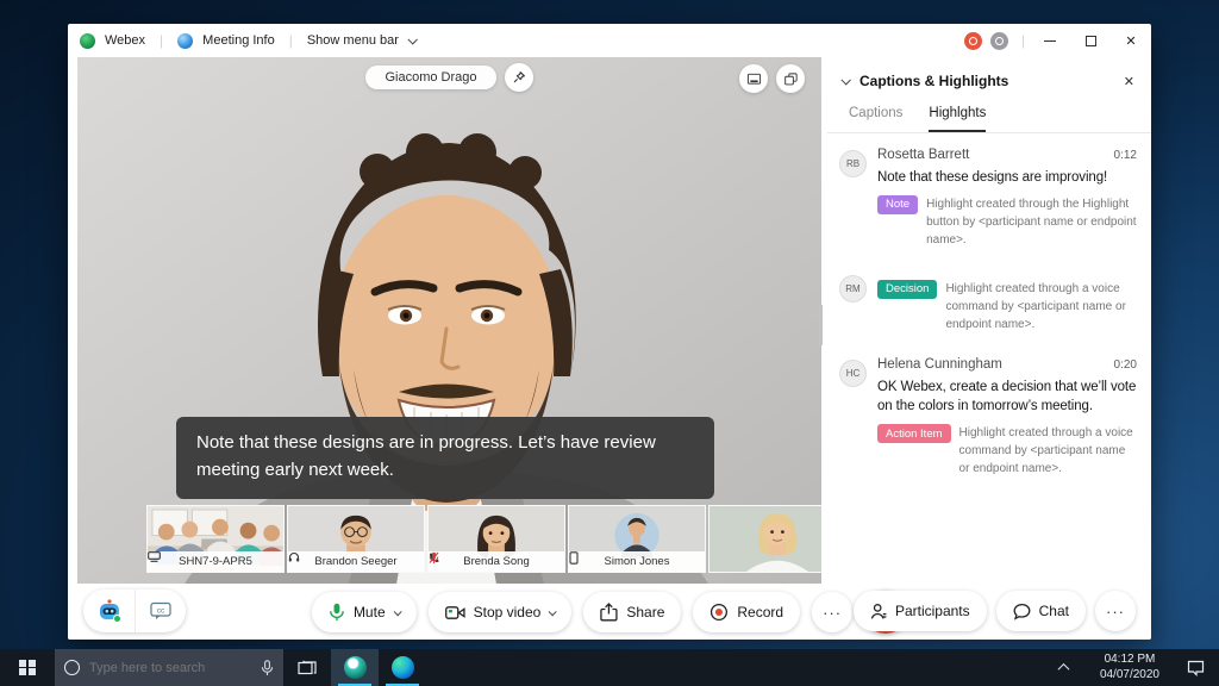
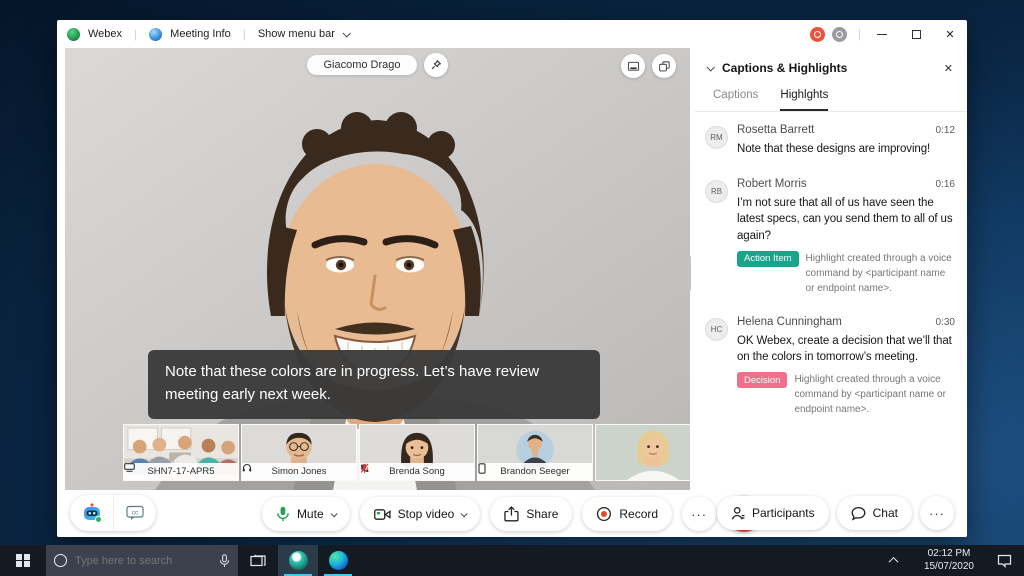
  Webex
  |
  Meeting Info
  |
  Show menu bar
  |
  ✕
  Giacomo Drago
- Note that these designs are in progress. Let’s have review meeting early next week.
+ Note that these colors are in progress. Let’s have review meeting early next week.
- SHN7-9-APR5
+ SHN7-17-APR5
- Brandon Seeger
+ Simon Jones
  Brenda Song
- Simon Jones
+ Brandon Seeger
  Captions & Highlights
  ✕
  Captions
  Highlghts
- RB
+ RM
  Rosetta Barrett
  0:12
  Note that these designs are improving!
- Note
- Highlight created through the Highlight button by <participant name or endpoint name>.
- RM
+ RB
+ Robert Morris
+ 0:16
+ I’m not sure that all of us have seen the latest specs, can you send them to all of us again?
- Decision
+ Action Item
  Highlight created through a voice command by <participant name or endpoint name>.
  HC
  Helena Cunningham
- 0:20
+ 0:30
- OK Webex, create a decision that we’ll vote on the colors in tomorrow’s meeting.
+ OK Webex, create a decision that we’ll that on the colors in tomorrow’s meeting.
- Action Item
+ Decision
  Highlight created through a voice command by <participant name or endpoint name>.
  Mute
  Stop video
  Share
  Record
  ···
  Participants
  Chat
  ···
  Type here to search
- 04:12 PM
+ 02:12 PM
- 04/07/2020
+ 15/07/2020
